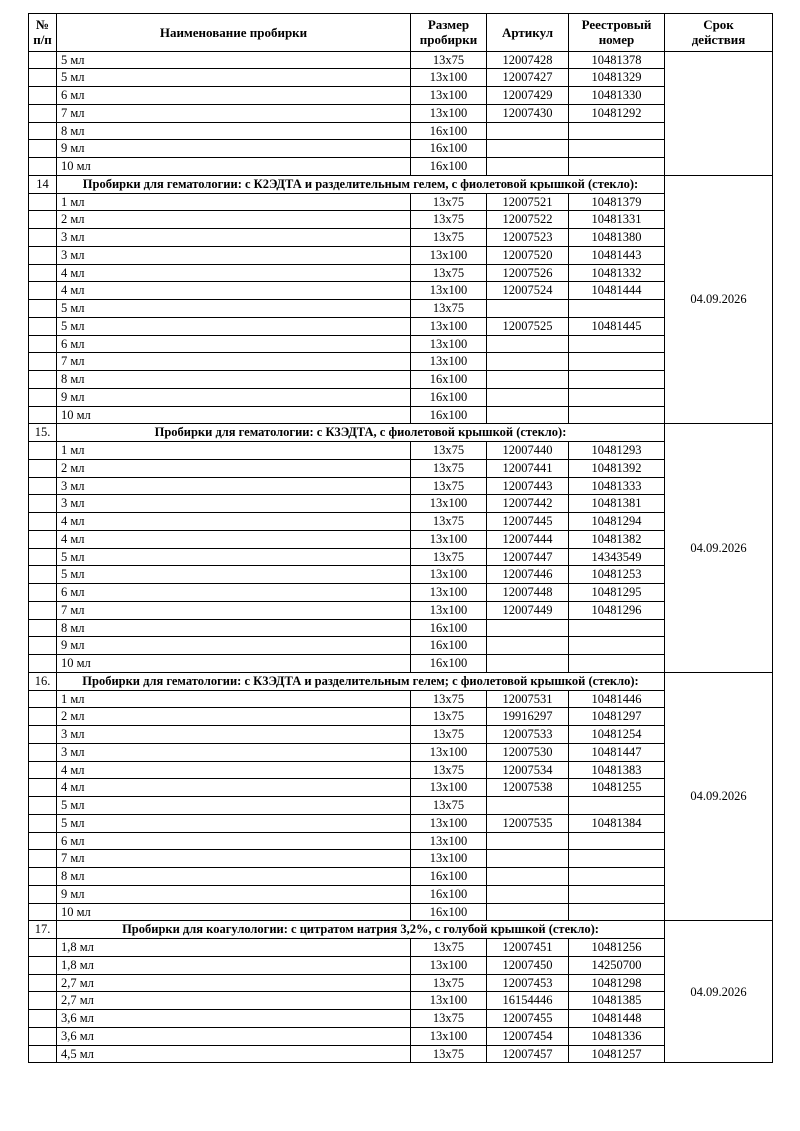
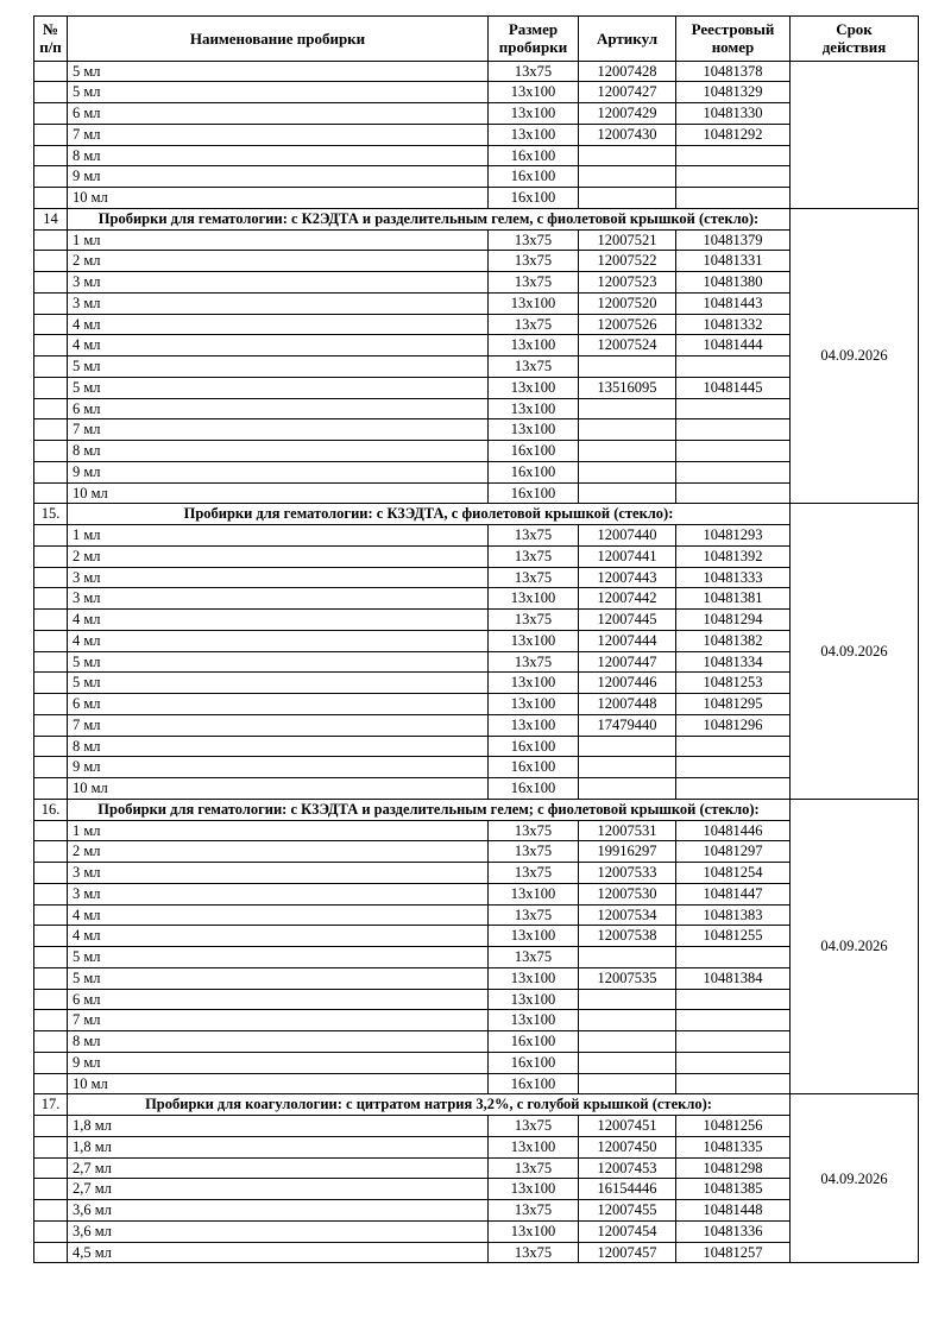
  № п/п	Наименование пробирки	Размер пробирки	Артикул	Реестровый номер	Срок действия
  	5 мл	13х75	12007428	10481378
  	5 мл	13х100	12007427	10481329
  	6 мл	13х100	12007429	10481330
  	7 мл	13х100	12007430	10481292
  	8 мл	16х100
  	9 мл	16х100
  	10 мл	16х100
  14	Пробирки для гематологии: с К2ЭДТА и разделительным гелем, с фиолетовой крышкой (стекло):	04.09.2026
  	1 мл	13х75	12007521	10481379
  	2 мл	13х75	12007522	10481331
  	3 мл	13х75	12007523	10481380
  	3 мл	13х100	12007520	10481443
  	4 мл	13х75	12007526	10481332
  	4 мл	13х100	12007524	10481444
  	5 мл	13х75
- 	5 мл	13х100	12007525	10481445
+ 	5 мл	13х100	13516095	10481445
  	6 мл	13х100
  	7 мл	13х100
  	8 мл	16х100
  	9 мл	16х100
  	10 мл	16х100
  15.	Пробирки для гематологии: с К3ЭДТА, с фиолетовой крышкой (стекло):	04.09.2026
  	1 мл	13х75	12007440	10481293
  	2 мл	13х75	12007441	10481392
  	3 мл	13х75	12007443	10481333
  	3 мл	13х100	12007442	10481381
  	4 мл	13х75	12007445	10481294
  	4 мл	13х100	12007444	10481382
- 	5 мл	13х75	12007447	14343549
+ 	5 мл	13х75	12007447	10481334
  	5 мл	13х100	12007446	10481253
  	6 мл	13х100	12007448	10481295
- 	7 мл	13х100	12007449	10481296
+ 	7 мл	13х100	17479440	10481296
  	8 мл	16х100
  	9 мл	16х100
  	10 мл	16х100
  16.	Пробирки для гематологии: с К3ЭДТА и разделительным гелем; с фиолетовой крышкой (стекло):	04.09.2026
  	1 мл	13х75	12007531	10481446
  	2 мл	13х75	19916297	10481297
  	3 мл	13х75	12007533	10481254
  	3 мл	13х100	12007530	10481447
  	4 мл	13х75	12007534	10481383
  	4 мл	13х100	12007538	10481255
  	5 мл	13х75
  	5 мл	13х100	12007535	10481384
  	6 мл	13х100
  	7 мл	13х100
  	8 мл	16х100
  	9 мл	16х100
  	10 мл	16х100
  17.	Пробирки для коагулологии: с цитратом натрия 3,2%, с голубой крышкой (стекло):	04.09.2026
  	1,8 мл	13х75	12007451	10481256
- 	1,8 мл	13х100	12007450	14250700
+ 	1,8 мл	13х100	12007450	10481335
  	2,7 мл	13х75	12007453	10481298
  	2,7 мл	13х100	16154446	10481385
  	3,6 мл	13х75	12007455	10481448
  	3,6 мл	13х100	12007454	10481336
  	4,5 мл	13х75	12007457	10481257
